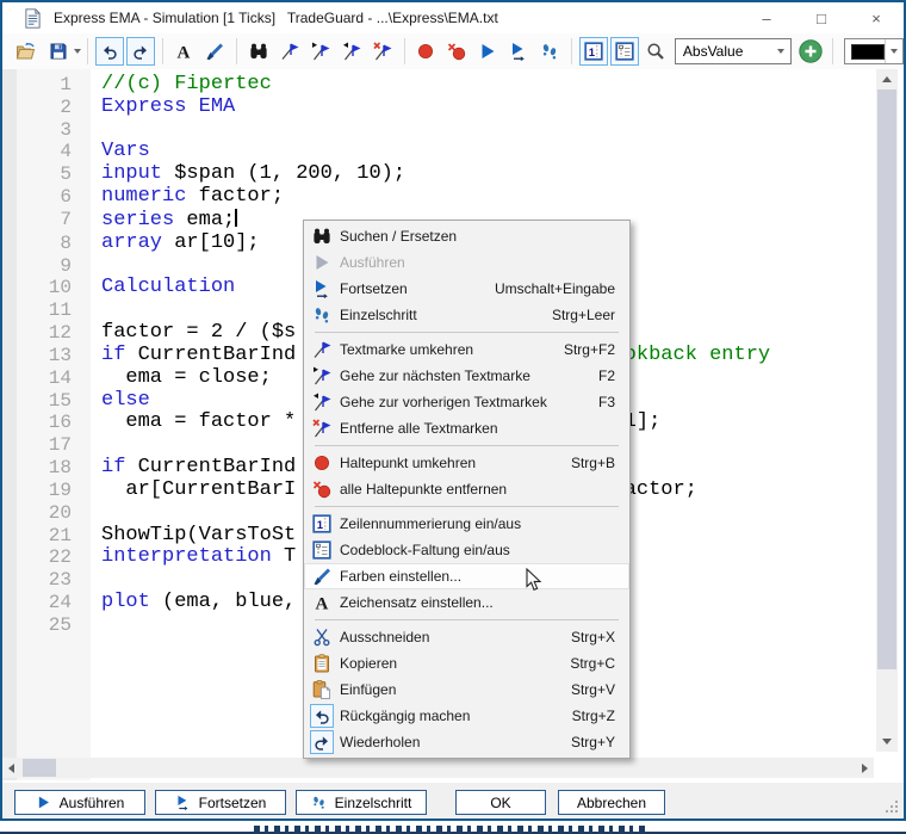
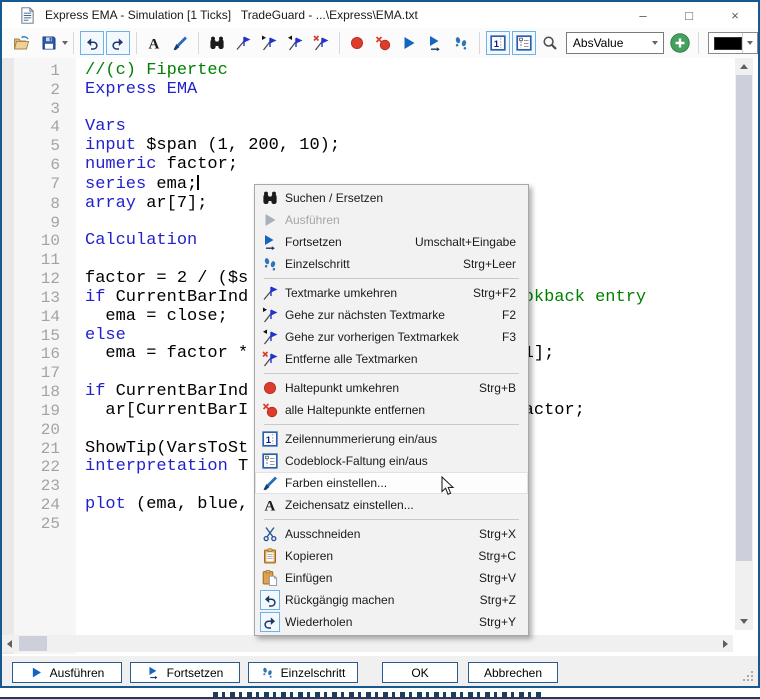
  Express EMA - Simulation [1 Ticks] TradeGuard - ...\Express\EMA.txt
  –
  □
  ×
  A
  1
  AbsValue
  1
  //(c) Fipertec
  2
  Express EMA
  3
  4
  Vars
  5
  input $span (1, 200, 10);
  6
  numeric factor;
  7
  series ema;
  8
- array ar[10];
+ array ar[7];
  9
  10
  Calculation
  11
  12
  factor = 2 / ($s
  13
  if CurrentBarInd kback entry
  14
  ema = close;
  15
  else
  16
  ema = factor *];
  17
  18
  if CurrentBarInd
  19
  ar[CurrentBarIctor;
  20
  21
  ShowTip(VarsToSt
  22
  interpretation T
  23
  24
  plot (ema, blue,
  25
  Suchen / Ersetzen
  Ausführen
  Fortsetzen
  Umschalt+Eingabe
  Einzelschritt
  Strg+Leer
  Textmarke umkehren
  Strg+F2
  Gehe zur nächsten Textmarke
  F2
  Gehe zur vorherigen Textmarkek
  F3
  Entferne alle Textmarken
  Haltepunkt umkehren
  Strg+B
  alle Haltepunkte entfernen
  1
  Zeilennummerierung ein/aus
  Codeblock-Faltung ein/aus
  Farben einstellen...
  A
  Zeichensatz einstellen...
  Ausschneiden
  Strg+X
  Kopieren
  Strg+C
  Einfügen
  Strg+V
  Rückgängig machen
  Strg+Z
  Wiederholen
  Strg+Y
  Ausführen
  Fortsetzen
  Einzelschritt
  OK
  Abbrechen
